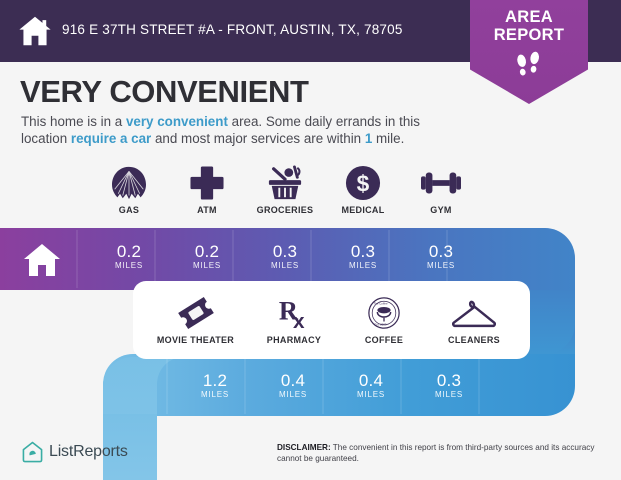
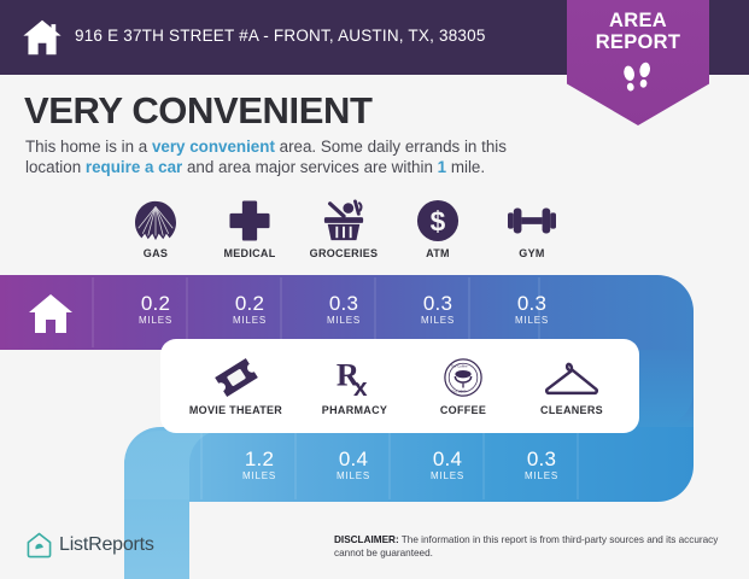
- 916 E 37TH STREET #A - FRONT, AUSTIN, TX, 78705
+ 916 E 37TH STREET #A - FRONT, AUSTIN, TX, 38305
  AREA
  REPORT
  VERY CONVENIENT
- This home is in a very convenient area. Some daily errands in this location require a car and most major services are within 1 mile.
+ This home is in a very convenient area. Some daily errands in this location require a car and area major services are within 1 mile.
  GAS
- ATM
+ MEDICAL
  GROCERIES
  $
- MEDICAL
+ ATM
  GYM
  0.2
  MILES
  0.2
  MILES
  0.3
  MILES
  0.3
  MILES
  0.3
  MILES
  MOVIE THEATER
  R
  x
  PHARMACY
  COFFEE
  CLEANERS
  1.2
  MILES
  0.4
  MILES
  0.4
  MILES
  0.3
  MILES
  ListReports
- DISCLAIMER: The convenient in this report is from third-party sources and its accuracy cannot be guaranteed.
+ DISCLAIMER: The information in this report is from third-party sources and its accuracy cannot be guaranteed.
